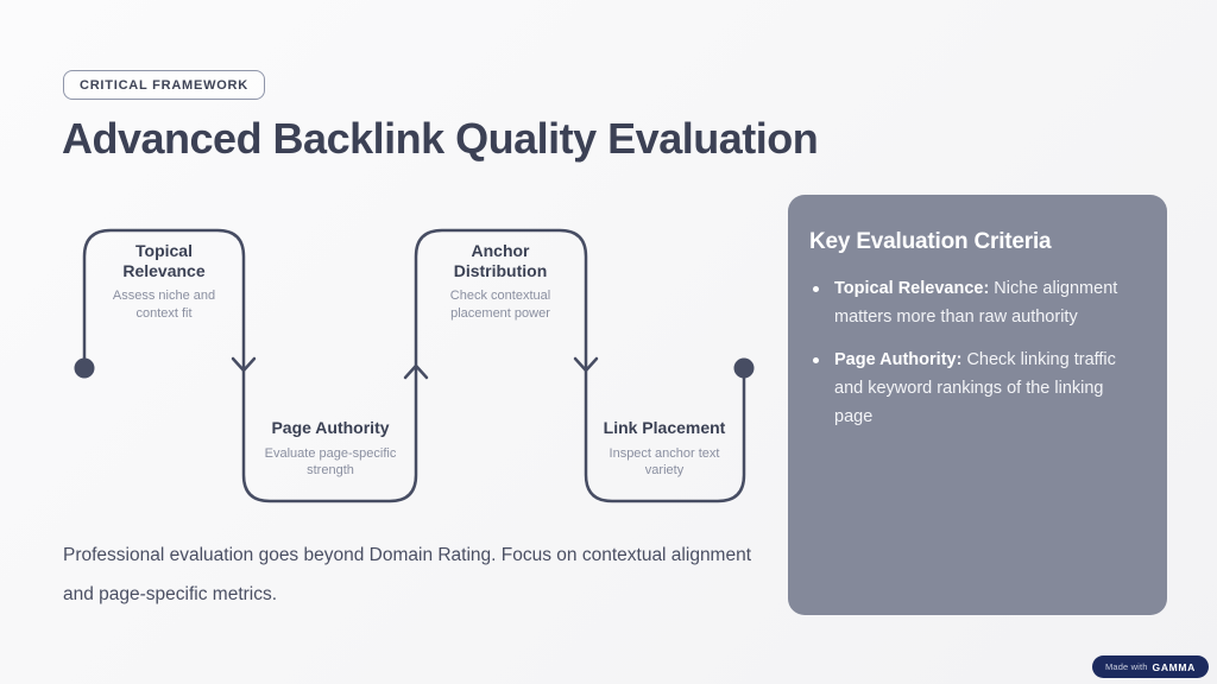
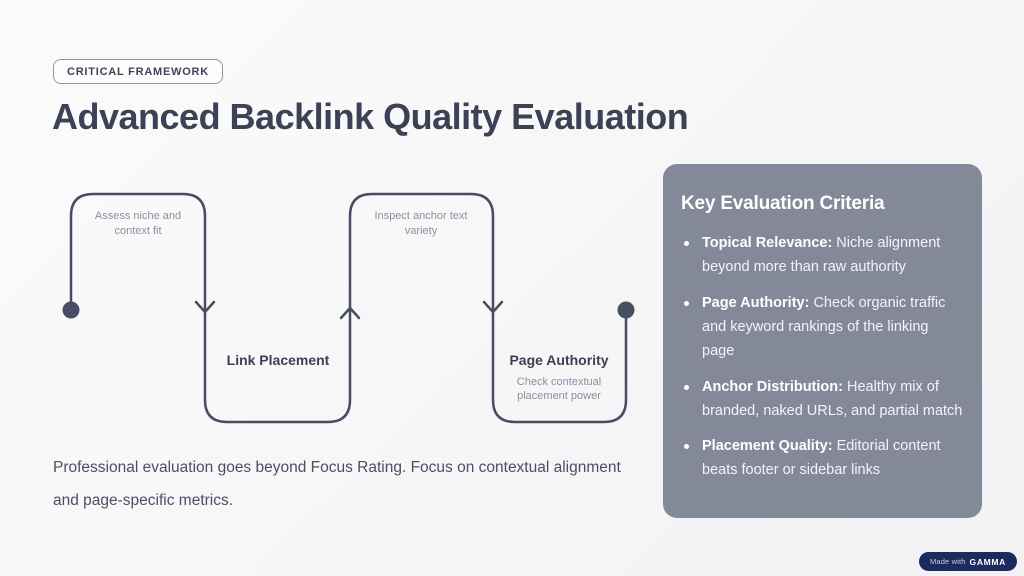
  CRITICAL FRAMEWORK
  Advanced Backlink Quality Evaluation
- Topical Relevance
  Assess niche and context fit
- Page Authority
+ Link Placement
- Evaluate page-specific strength
- Anchor Distribution
- Check contextual placement power
+ Inspect anchor text variety
- Link Placement
+ Page Authority
- Inspect anchor text variety
+ Check contextual placement power
  Key Evaluation Criteria
- Topical Relevance: Niche alignment matters more than raw authority
+ Topical Relevance: Niche alignment beyond more than raw authority
- Page Authority: Check linking traffic and keyword rankings of the linking page
+ Page Authority: Check organic traffic and keyword rankings of the linking page
+ Anchor Distribution: Healthy mix of branded, naked URLs, and partial match
+ Placement Quality: Editorial content beats footer or sidebar links
- Professional evaluation goes beyond Domain Rating. Focus on contextual alignment and page-specific metrics.
+ Professional evaluation goes beyond Focus Rating. Focus on contextual alignment and page-specific metrics.
  Made with
  GAMMA
